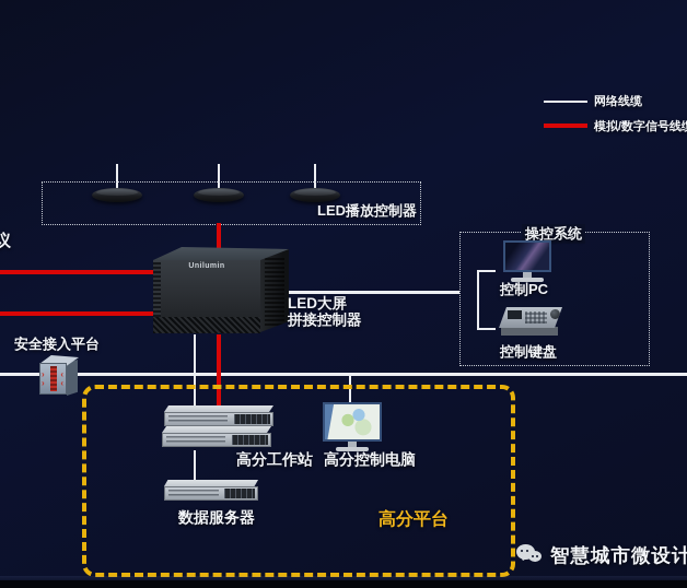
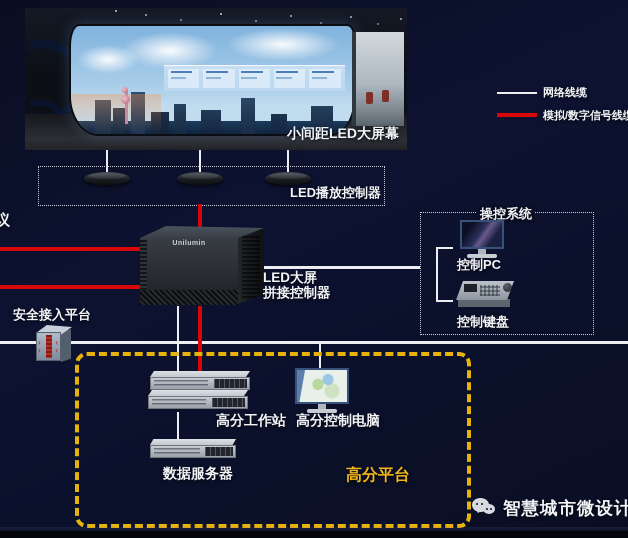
+ 小间距LED大屏幕
  议
  网络线缆
  模拟/数字信号线
  LED播放控制器
  LED大屏
  拼接控制器
  操控系统
  控制PC
  控制键盘
  安全接入平台
  ›
  ›
  ‹
  ‹
  高分工作站
  高分控制电脑
  数据服务器
  高分平台
  智慧城市微设计
